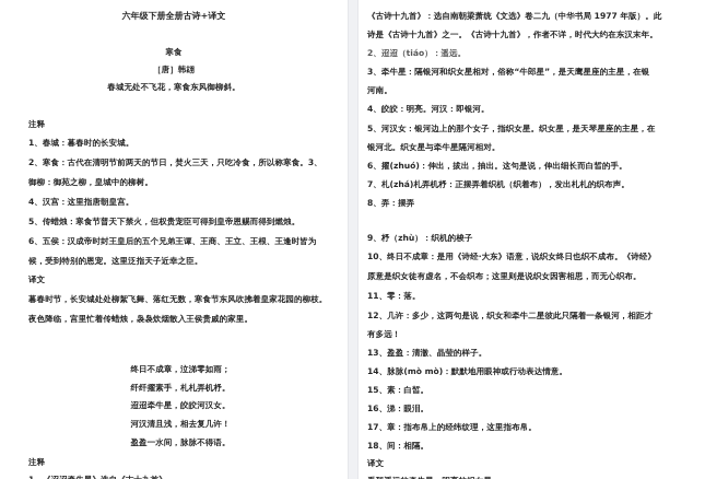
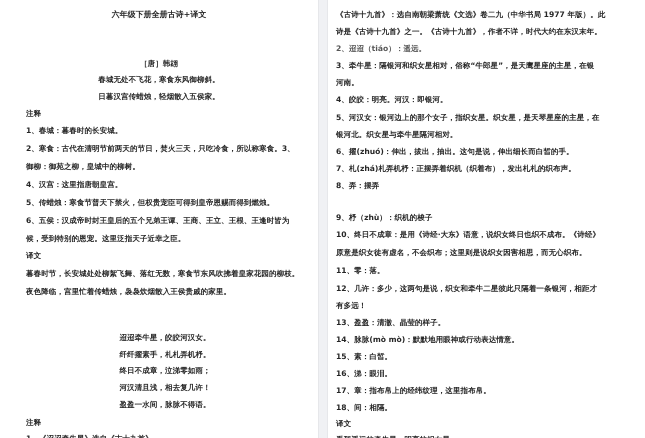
  六年级下册全册古诗+译文
- 寒食
  ［唐］韩翃
  春城无处不飞花，寒食东风御柳斜。
+ 日暮汉宫传蜡烛，轻烟散入五侯家。
  注释
  1、春城：暮春时的长安城。
  2、寒食：古代在清明节前两天的节日，焚火三天，只吃冷食，所以称寒食。3、
  御柳：御苑之柳，皇城中的柳树。
  4、汉宫：这里指唐朝皇宫。
  5、传蜡烛：寒食节普天下禁火，但权贵宠臣可得到皇帝恩赐而得到燃烛。
  6、五侯：汉成帝时封王皇后的五个兄弟王谭、王商、王立、王根、王逢时皆为
  候，受到特别的恩宠。这里泛指天子近幸之臣。
  译文
  暮春时节，长安城处处柳絮飞舞、落红无数，寒食节东风吹拂着皇家花园的柳枝。
  夜色降临，宫里忙着传蜡烛，袅袅炊烟散入王侯贵戚的家里。
- 终日不成章，泣涕零如雨；
+ 迢迢牵牛星，皎皎河汉女。
  纤纤擢素手，札札弄机杼。
- 迢迢牵牛星，皎皎河汉女。
+ 终日不成章，泣涕零如雨；
  河汉清且浅，相去复几许！
  盈盈一水间，脉脉不得语。
  注释
  《古诗十九首》：选自南朝梁萧统《文选》卷二九（中华书局 1977 年版）。此
  诗是《古诗十九首》之一。《古诗十九首》，作者不详，时代大约在东汉末年。
  2、迢迢（tiáo）：遥远。
  3、牵牛星：隔银河和织女星相对，俗称“牛郎星”，是天鹰星座的主星，在银
  河南。
  4、皎皎：明亮。河汉：即银河。
  5、河汉女：银河边上的那个女子，指织女星。织女星，是天琴星座的主星，在
  银河北。织女星与牵牛星隔河相对。
  6、擢(zhuó)：伸出，拔出，抽出。这句是说，伸出细长而白皙的手。
  7、札(zhá)札弄机杼：正摆弄着织机（织着布），发出札札的织布声。
  8、弄：摆弄
  9、杼（zhù）：织机的梭子
  10、终日不成章：是用《诗经·大东》语意，说织女终日也织不成布。《诗经》
  原意是织女徒有虚名，不会织布；这里则是说织女因害相思，而无心织布。
  11、零：落。
  12、几许：多少，这两句是说，织女和牵牛二星彼此只隔着一条银河，相距才
  有多远！
  13、盈盈：清澈、晶莹的样子。
  14、脉脉(mò mò)：默默地用眼神或行动表达情意。
  15、素：白皙。
  16、涕：眼泪。
  17、章：指布帛上的经纬纹理，这里指布帛。
  18、间：相隔。
  译文
